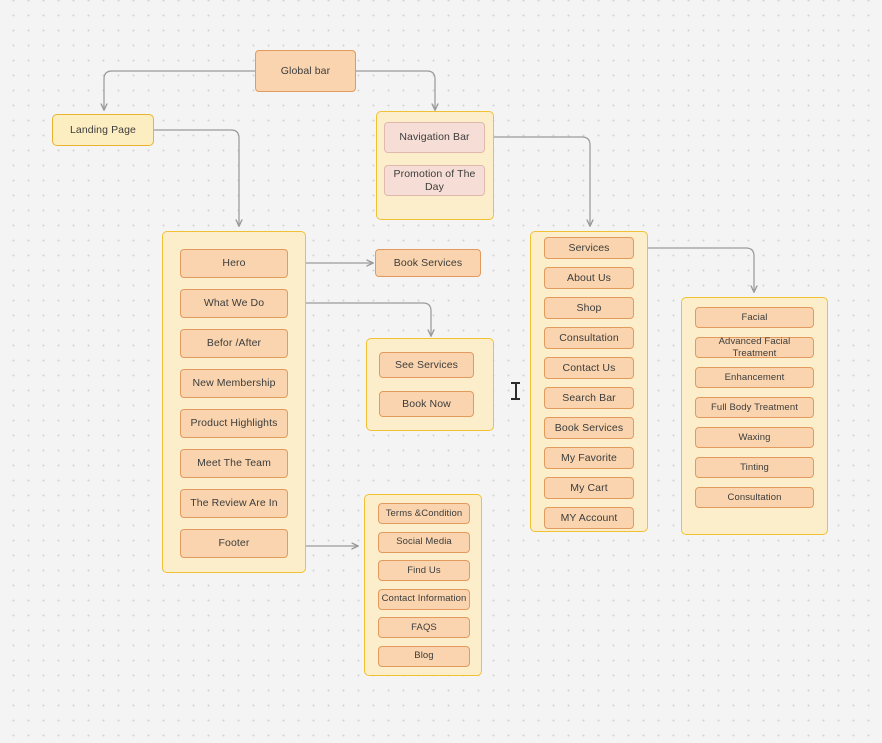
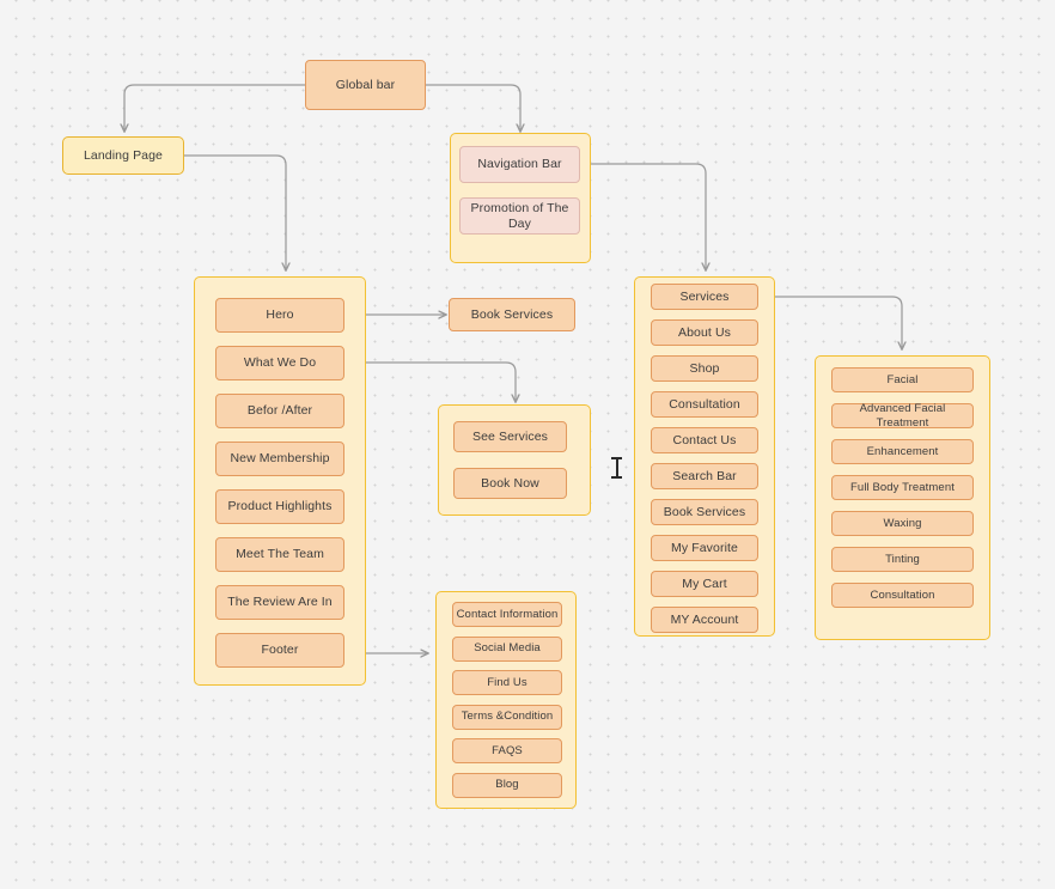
  Global bar
  Landing Page
  Navigation Bar
  Promotion of The Day
  Hero
  What We Do
  Befor /After
  New Membership
  Product Highlights
  Meet The Team
  The Review Are In
  Footer
  Book Services
  See Services
  Book Now
  Services
  About Us
  Shop
  Consultation
  Contact Us
  Search Bar
  Book Services
  My Favorite
  My Cart
  MY Account
  Facial
  Advanced Facial Treatment
  Enhancement
  Full Body Treatment
  Waxing
  Tinting
  Consultation
- Terms &Condition
+ Contact Information
  Social Media
  Find Us
- Contact Information
+ Terms &Condition
  FAQS
  Blog
